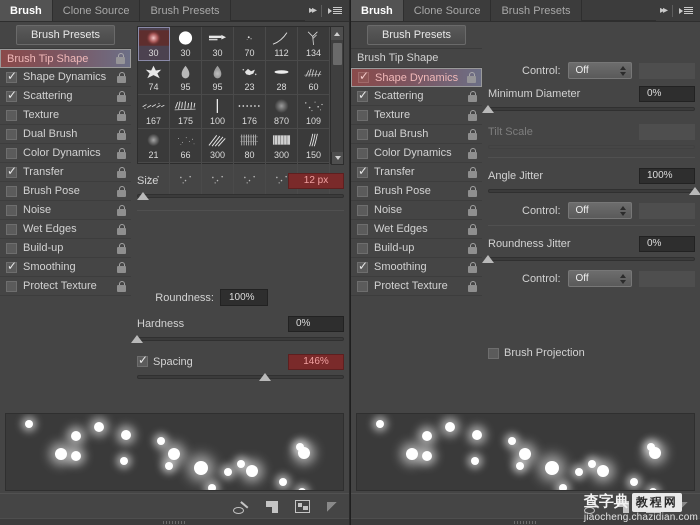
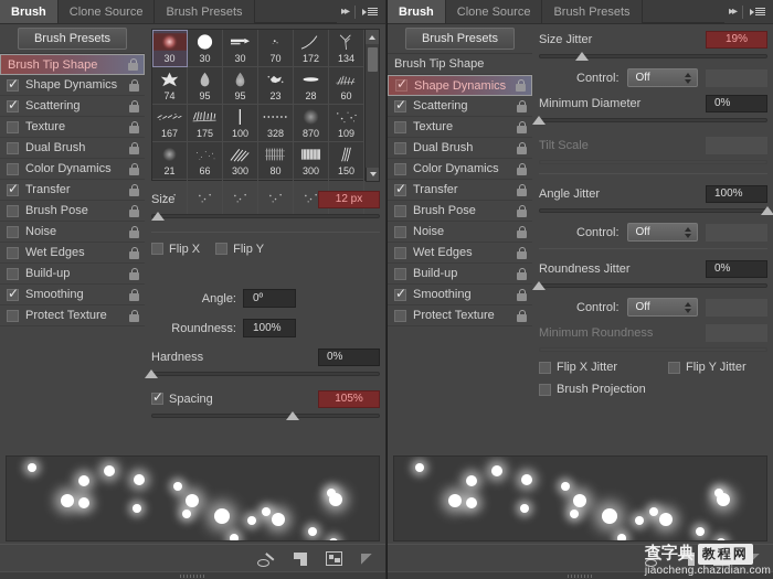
  Brush
  Clone Source
  Brush Presets
  ▸▸
  Brush Presets
  Brush Tip Shape
  Shape Dynamics
  Scattering
  Texture
  Dual Brush
  Color Dynamics
  Transfer
  Brush Pose
  Noise
  Wet Edges
  Build-up
  Smoothing
  Protect Texture
  30
  30
  30
  70
- 112
+ 172
  134
  74
  95
  95
  23
  28
  60
  167
  175
  100
- 176
+ 328
  870
  109
  21
  66
  300
  80
  300
  150
  Size
  12 px
+ Flip X
+ Flip Y
+ Angle:
+ 0º
  Roundness:
  100%
  Hardness
  0%
  Spacing
- 146%
+ 105%
  Brush
  Clone Source
  Brush Presets
  ▸▸
  Brush Presets
  Brush Tip Shape
  Shape Dynamics
  Scattering
  Texture
  Dual Brush
  Color Dynamics
  Transfer
  Brush Pose
  Noise
  Wet Edges
  Build-up
  Smoothing
  Protect Texture
+ Size Jitter
+ 19%
  Control:
  Off
  Minimum Diameter
  0%
  Tilt Scale
  Angle Jitter
  100%
  Control:
  Off
  Roundness Jitter
  0%
  Control:
  Off
+ Minimum Roundness
+ Flip X Jitter
+ Flip Y Jitter
  Brush Projection
  查字典
  教程网
  jiaocheng.chazidian.com
